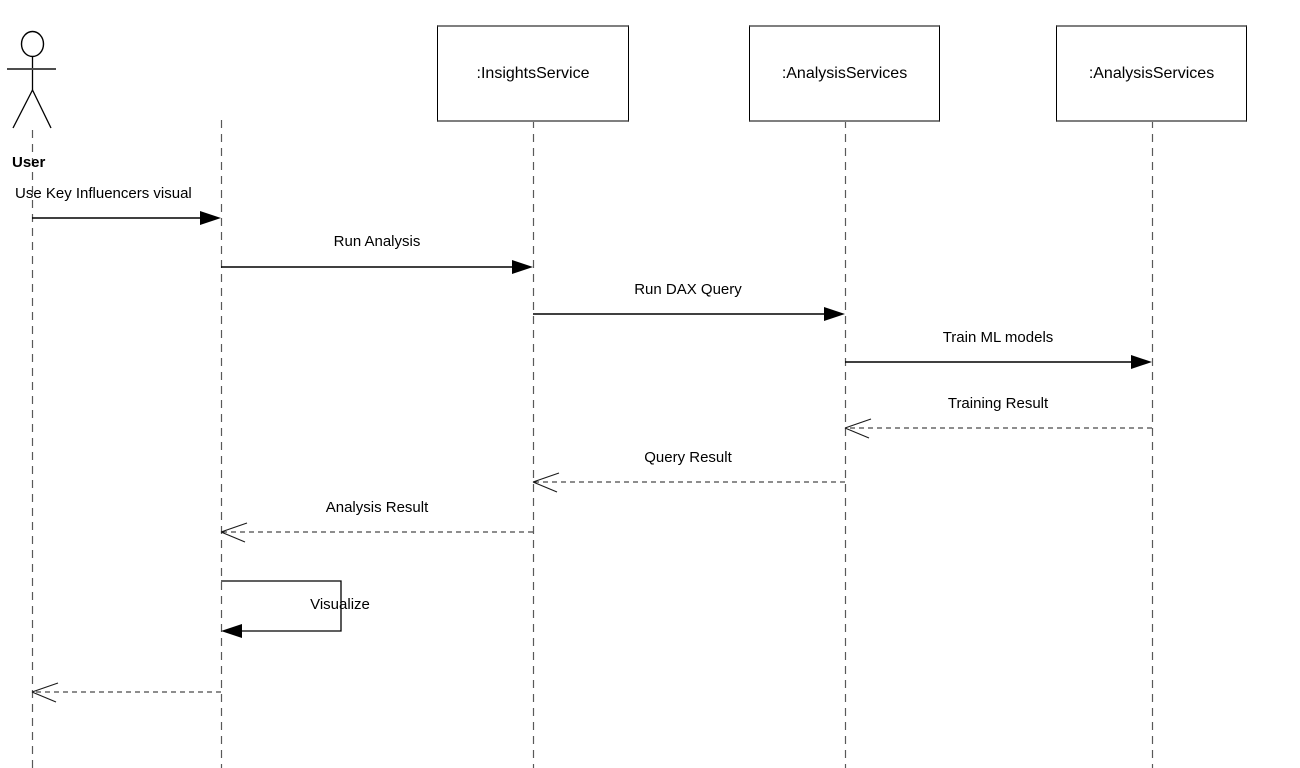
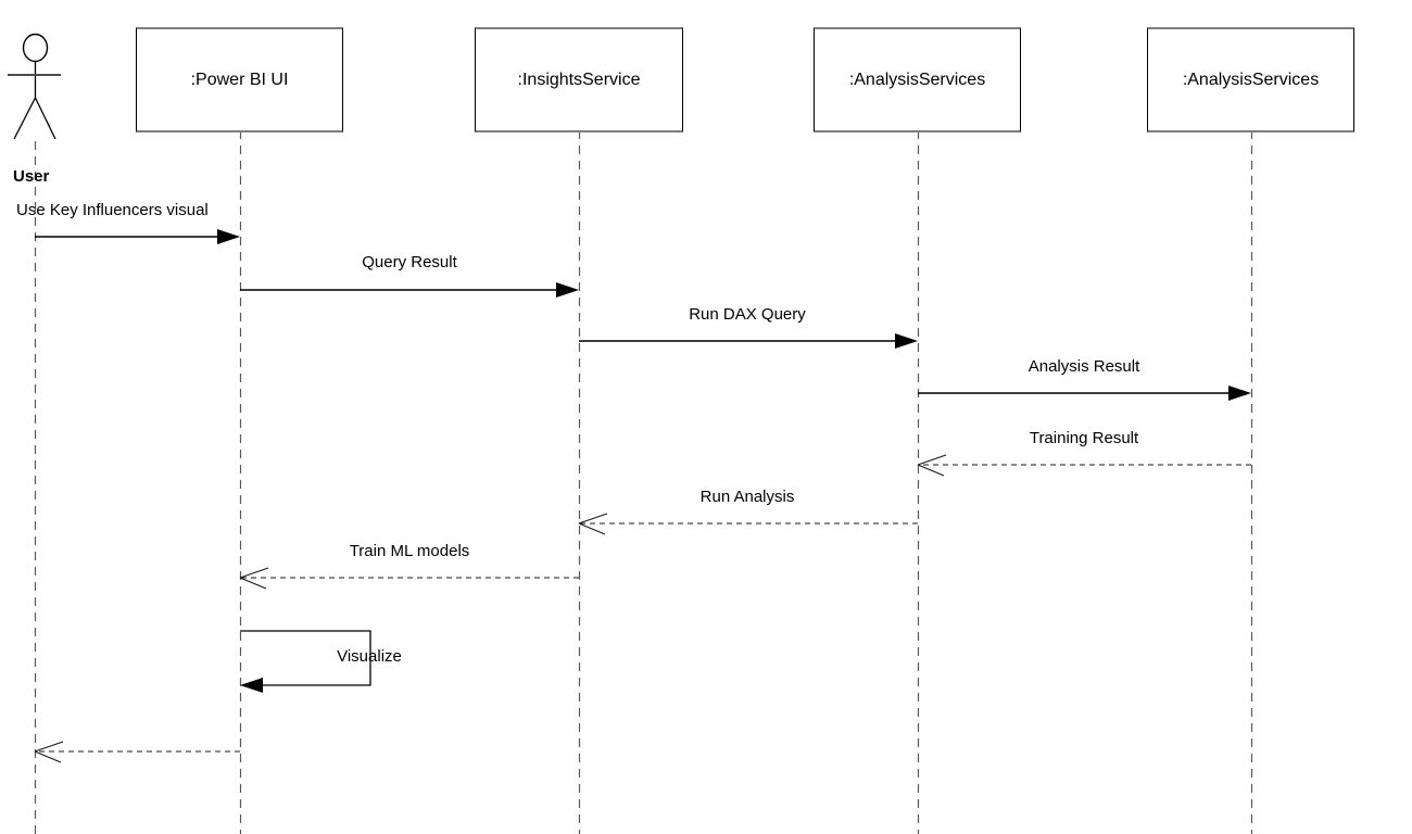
+ :Power BI UI
  :InsightsService
  :AnalysisServices
  :AnalysisServices
  User
  Use Key Influencers visual
- Run Analysis
+ Query Result
  Run DAX Query
- Train ML models
+ Analysis Result
  Training Result
- Query Result
+ Run Analysis
- Analysis Result
+ Train ML models
  Visualize
